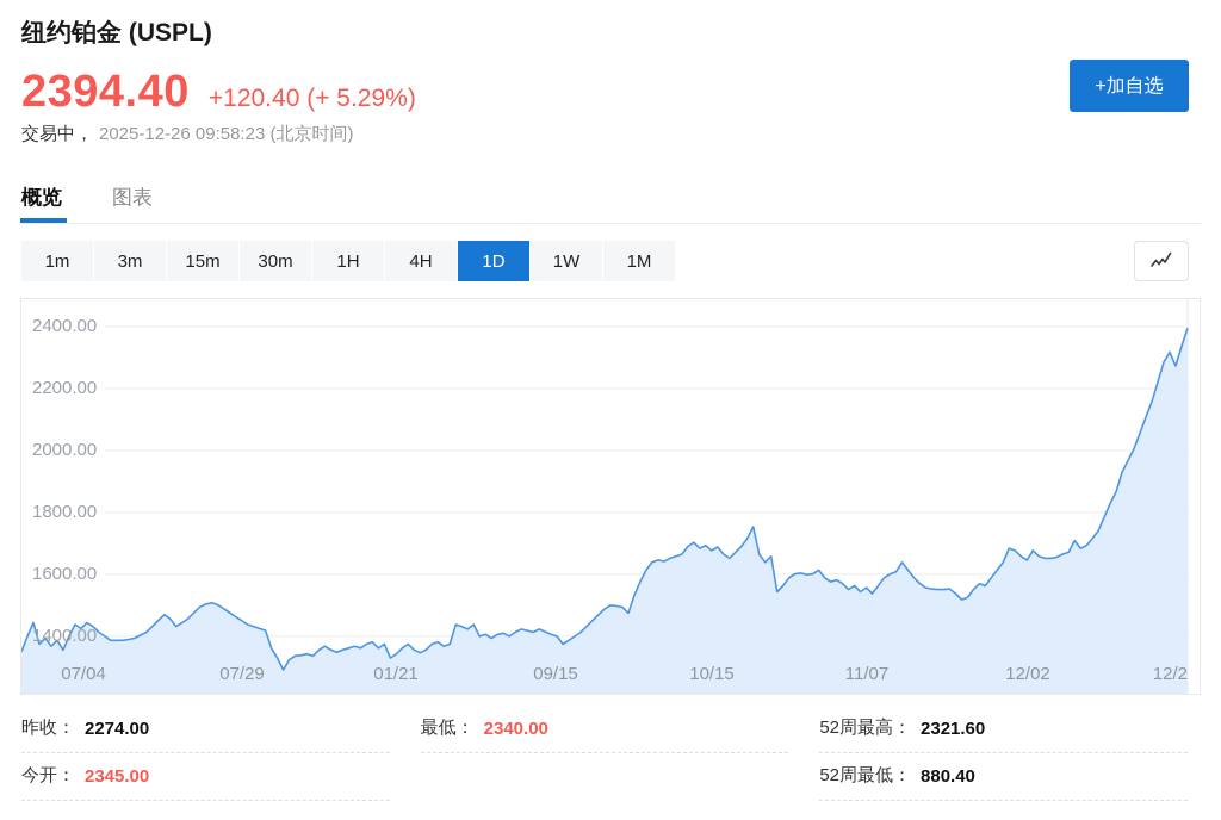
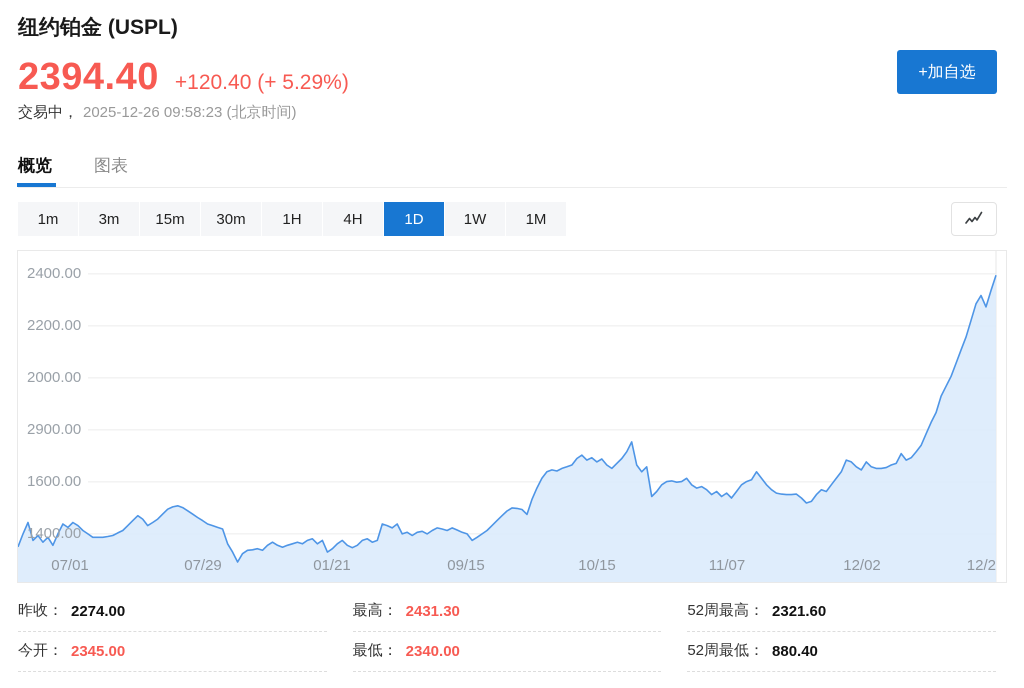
  纽约铂金 (USPL)
  2394.40
  +120.40 (+ 5.29%)
  交易中， 2025-12-26 09:58:23 (北京时间)
  +加自选
  概览
  图表
  1m
  3m
  15m
  30m
  1H
  4H
  1D
  1W
  1M
  2400.00
  2200.00
  2000.00
- 1800.00
+ 2900.00
  1600.00
  1400.00
- 07/04
+ 07/01
  07/29
  01/21
  09/15
  10/15
  11/07
  12/02
  12/2
  昨收：
  2274.00
  今开：
  2345.00
+ 最高：
+ 2431.30
  最低：
  2340.00
  52周最高：
  2321.60
  52周最低：
  880.40
